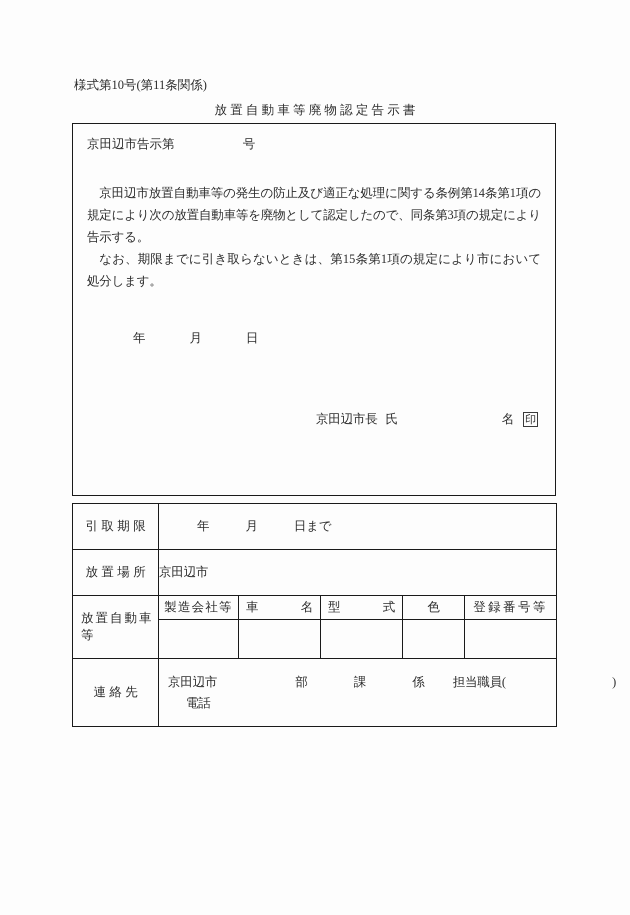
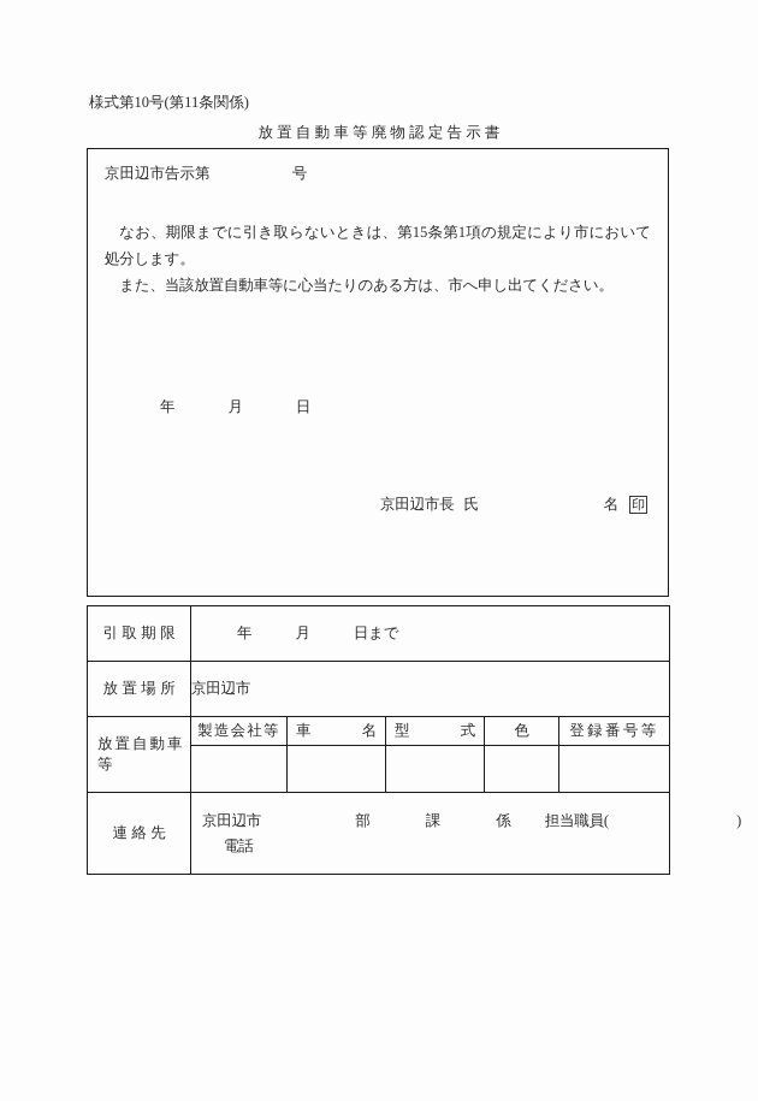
  様式第10号(第11条関係)
  放置自動車等廃物認定告示書
  京田辺市告示第 号
- 京田辺市放置自動車等の発生の防止及び適正な処理に関する条例第14条第1項の規定により次の放置自動車等を廃物として認定したので、同条第3項の規定により告示する。
  なお、期限までに引き取らないときは、第15条第1項の規定により市において処分します。
+ また、当該放置自動車等に心当たりのある方は、市へ申し出てください。
  年 月 日
  京田辺市長
  氏
  名
  印
  引取期限	年 月 日まで
  放置場所	京田辺市
  放置自動車等	製造会社等	車 名	型 式	色	登録番号等
  連絡先	京田辺市 部 課 係 担当職員( ) 電話
